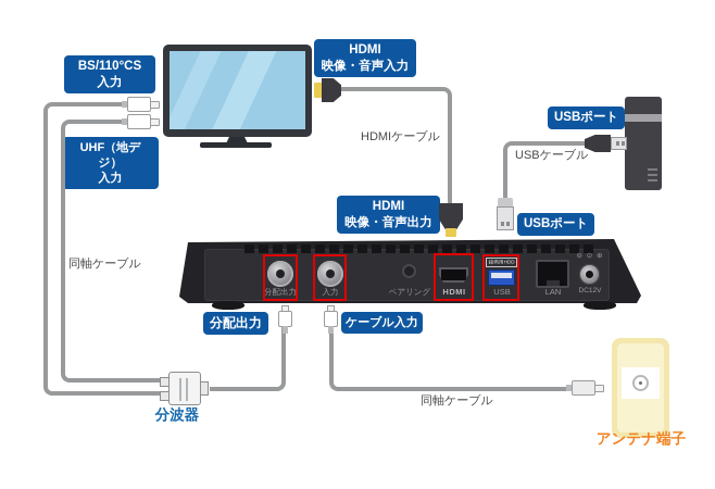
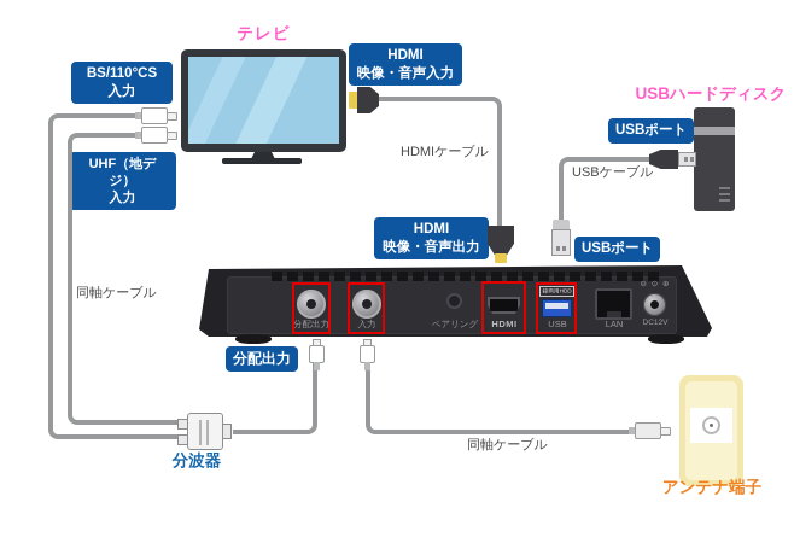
+ テレビ
  BS/110°CS
  入力
  UHF（地デジ）
  入力
  HDMI
  映像・音声入力
  HDMI
  映像・音声出力
  USBポート
  USBポート
  分配出力
- ケーブル入力
  同軸ケーブル
  HDMIケーブル
  USBケーブル
  同軸ケーブル
+ USBハードディスク
  分波器
  分配出力
  入力
  ペアリング
  HDMI
  USB
  LAN
  アンテナ端子
